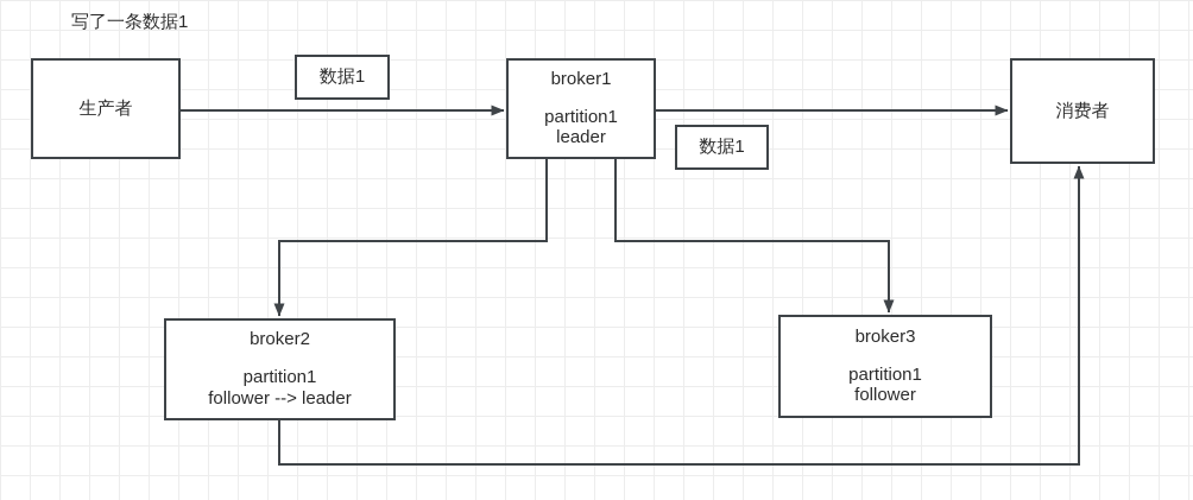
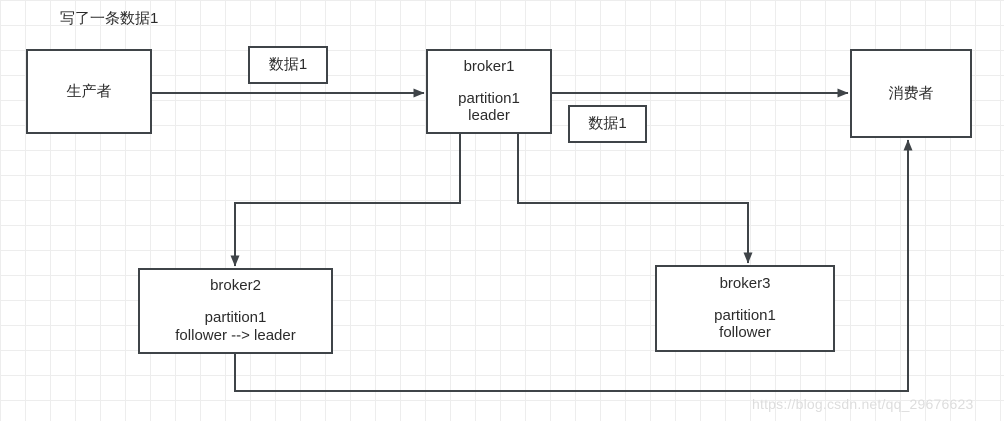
  写了一条数据1
  生产者
  broker1
  partition1
  leader
  消费者
  broker2
  partition1
  follower --> leader
  broker3
  partition1
  follower
  数据1
  数据1
+ https://blog.csdn.net/qq_29676623
